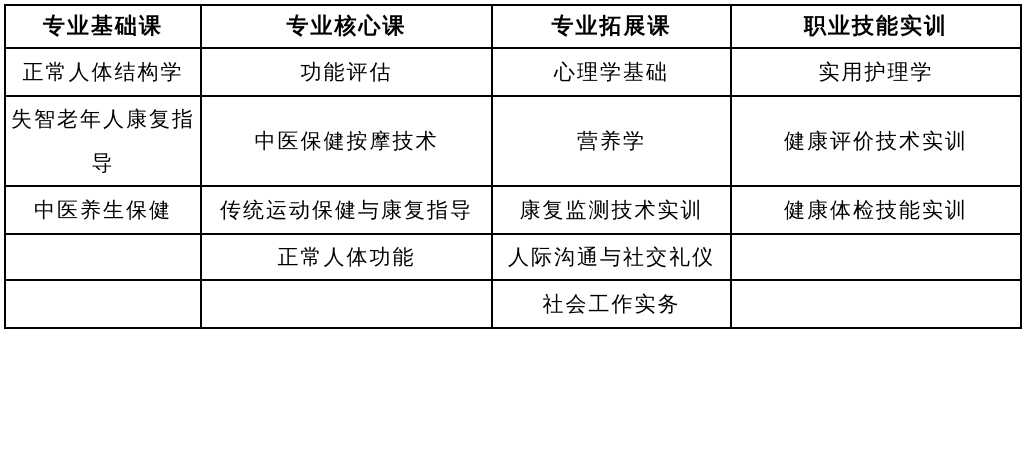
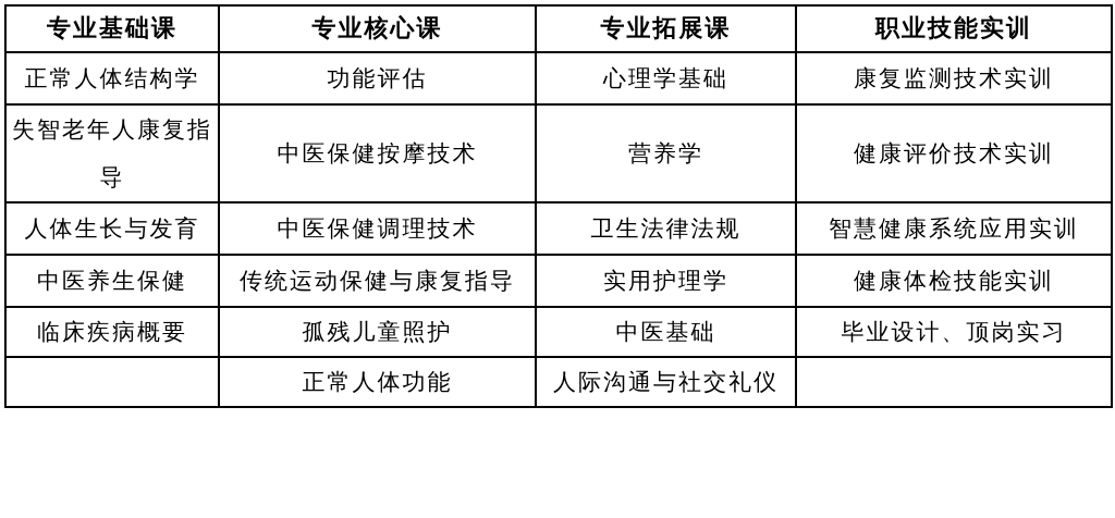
  专业基础课	专业核心课	专业拓展课	职业技能实训
- 正常人体结构学	功能评估	心理学基础	实用护理学
+ 正常人体结构学	功能评估	心理学基础	康复监测技术实训
  失智老年人康复指导	中医保健按摩技术	营养学	健康评价技术实训
+ 人体生长与发育	中医保健调理技术	卫生法律法规	智慧健康系统应用实训
- 中医养生保健	传统运动保健与康复指导	康复监测技术实训	健康体检技能实训
+ 中医养生保健	传统运动保健与康复指导	实用护理学	健康体检技能实训
+ 临床疾病概要	孤残儿童照护	中医基础	毕业设计、顶岗实习
  	正常人体功能	人际沟通与社交礼仪
- 		社会工作实务
